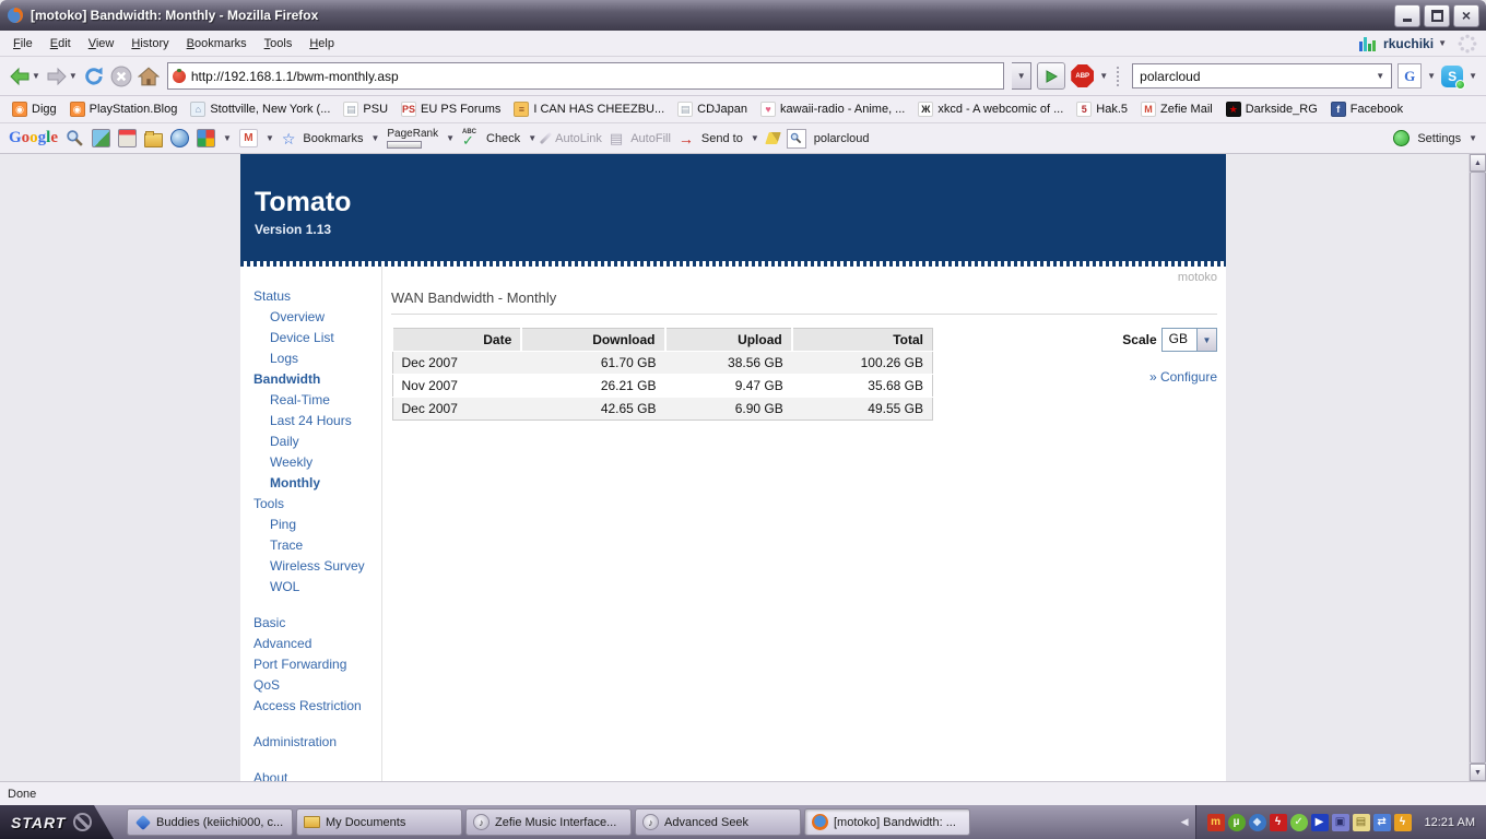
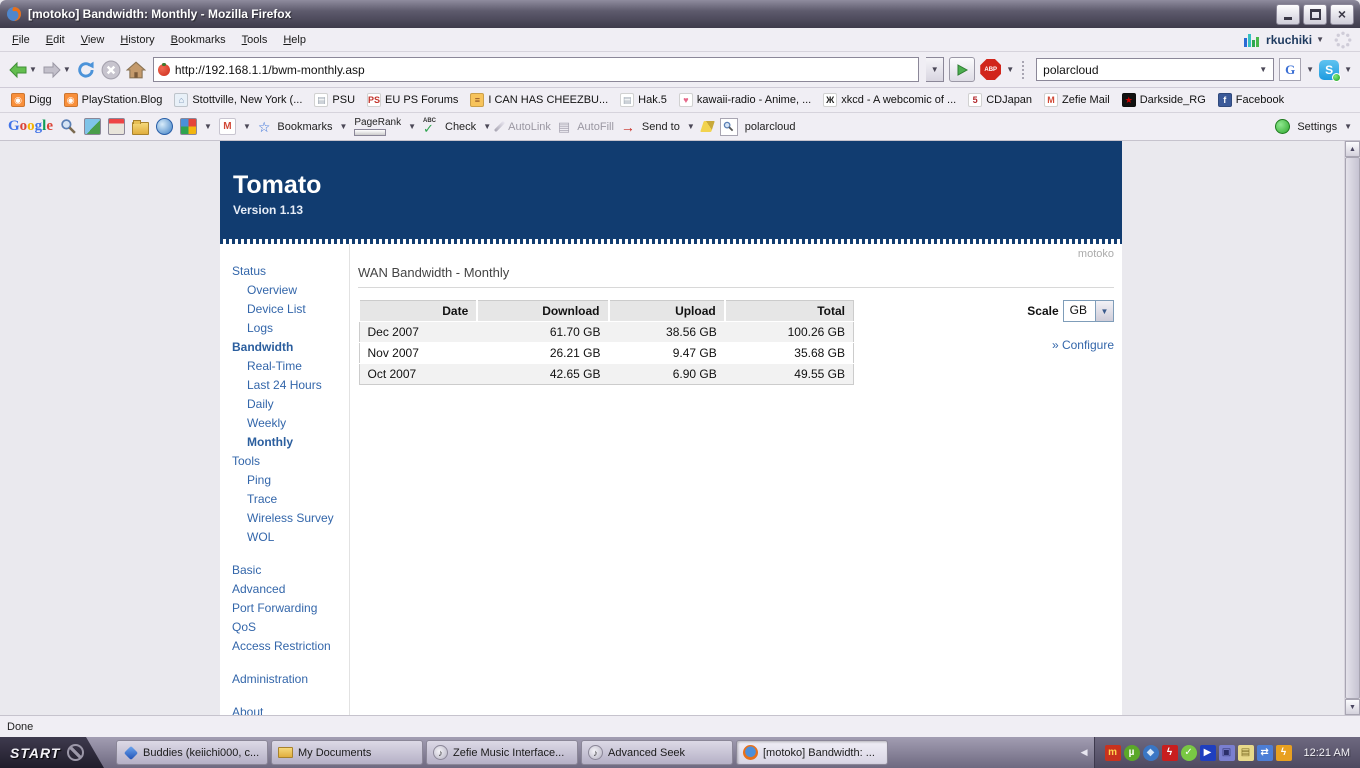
  [motoko] Bandwidth: Monthly - Mozilla Firefox
  ×
  File Edit View History Bookmarks Tools Help
  rkuchiki
  ▼
  ▼
  ▼
  http://192.168.1.1/bwm-monthly.asp
  ▼
  ▼
  polarcloud
  ▼
  G
  ▼
  S
  ▼
  ◉
  Digg
  ◉
  PlayStation.Blog
  ⌂
  Stottville, New York (...
  ▤
  PSU
  PS
  EU PS Forums
  ≡
  I CAN HAS CHEEZBU...
  ▤
- CDJapan
+ Hak.5
  ♥
  kawaii-radio - Anime, ...
  Ж
  xkcd - A webcomic of ...
  5
- Hak.5
+ CDJapan
  M
  Zefie Mail
  ★
  Darkside_RG
  f
  Facebook
  Google
  ▼
  M
  ▼
  ☆
  Bookmarks
  ▼
  PageRank
  ▼
  ✓
  Check
  ▼
  AutoLink
  ▤
  AutoFill
  →
  Send to
  ▼
  polarcloud
  Settings
  ▼
  Tomato
  Version 1.13
  Status
  Overview
  Device List
  Logs
  Bandwidth
  Real-Time
  Last 24 Hours
  Daily
  Weekly
  Monthly
  Tools
  Ping
  Trace
  Wireless Survey
  WOL
  Basic
  Advanced
  Port Forwarding
  QoS
  Access Restriction
  Administration
  About
  motoko
  WAN Bandwidth - Monthly
  	Date	Download	Upload	Total
  Dec 2007	61.70 GB	38.56 GB	100.26 GB
  Nov 2007	26.21 GB	9.47 GB	35.68 GB
- Dec 2007	42.65 GB	6.90 GB	49.55 GB
+ Oct 2007	42.65 GB	6.90 GB	49.55 GB
  Scale
  GB
  ▼
  » Configure
  Done
  START
  Buddies (keiichi000, c...
  My Documents
  Zefie Music Interface...
  Advanced Seek
  [motoko] Bandwidth: ...
  ◀
  m
  µ
  ◆
  ϟ
  ✓
  ▶
  ▣
  ▤
  ⇄
  ϟ
  12:21 AM
